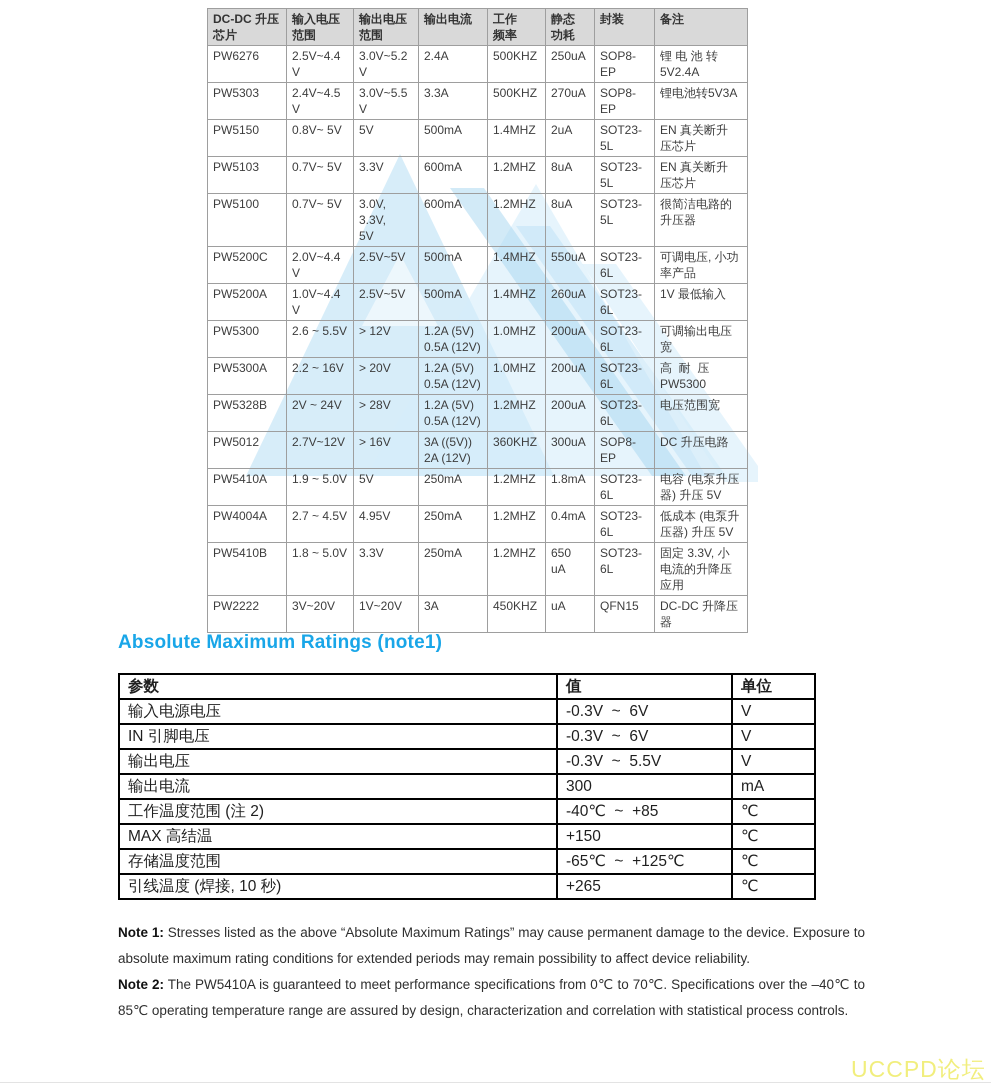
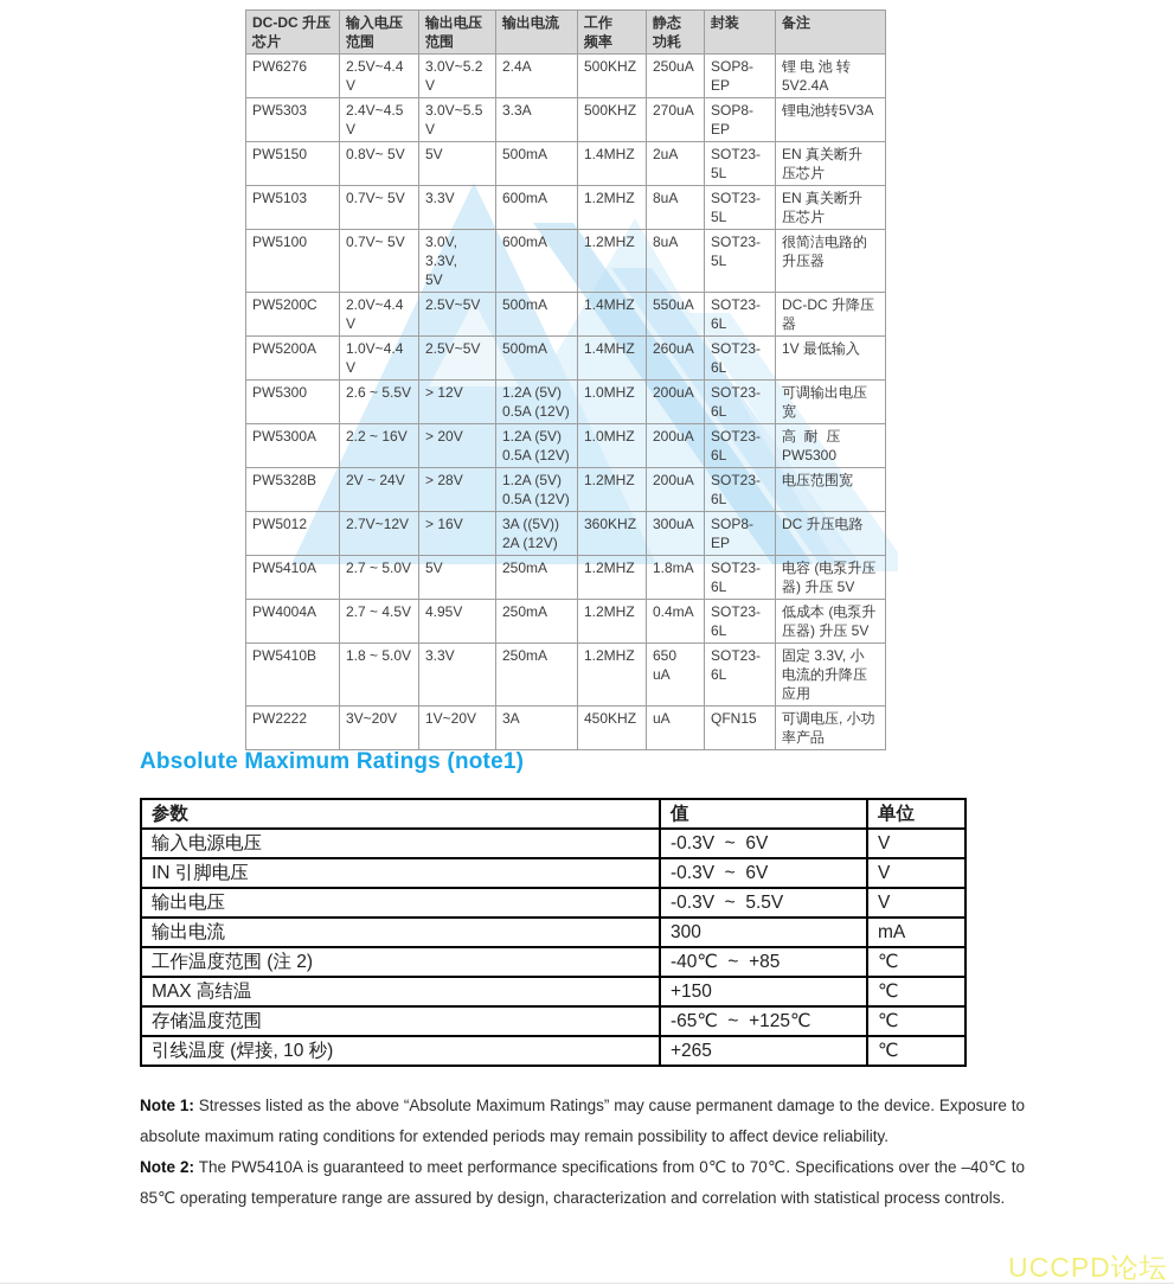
  DC-DC 升压 芯片	输入电压 范围	输出电压 范围	输出电流	工作 频率	静态 功耗	封装	备注
  PW6276	2.5V~4.4V	3.0V~5.2V	2.4A	500KHZ	250uA	SOP8-EP	锂 电 池 转 5V2.4A
  PW5303	2.4V~4.5V	3.0V~5.5V	3.3A	500KHZ	270uA	SOP8-EP	锂电池转5V3A
  PW5150	0.8V~ 5V	5V	500mA	1.4MHZ	2uA	SOT23-5L	EN 真关断升 压芯片
  PW5103	0.7V~ 5V	3.3V	600mA	1.2MHZ	8uA	SOT23-5L	EN 真关断升 压芯片
  PW5100	0.7V~ 5V	3.0V, 3.3V, 5V	600mA	1.2MHZ	8uA	SOT23-5L	很简洁电路的 升压器
- PW5200C	2.0V~4.4V	2.5V~5V	500mA	1.4MHZ	550uA	SOT23-6L	可调电压, 小功 率产品
+ PW5200C	2.0V~4.4V	2.5V~5V	500mA	1.4MHZ	550uA	SOT23-6L	DC-DC 升降压 器
  PW5200A	1.0V~4.4V	2.5V~5V	500mA	1.4MHZ	260uA	SOT23-6L	1V 最低输入
  PW5300	2.6 ~ 5.5V	> 12V	1.2A (5V) 0.5A (12V)	1.0MHZ	200uA	SOT23-6L	可调输出电压 宽
  PW5300A	2.2 ~ 16V	> 20V	1.2A (5V) 0.5A (12V)	1.0MHZ	200uA	SOT23-6L	高 耐 压 PW5300
  PW5328B	2V ~ 24V	> 28V	1.2A (5V) 0.5A (12V)	1.2MHZ	200uA	SOT23-6L	电压范围宽
  PW5012	2.7V~12V	> 16V	3A ((5V)) 2A (12V)	360KHZ	300uA	SOP8-EP	DC 升压电路
- PW5410A	1.9 ~ 5.0V	5V	250mA	1.2MHZ	1.8mA	SOT23-6L	电容 (电泵升压 器) 升压 5V
+ PW5410A	2.7 ~ 5.0V	5V	250mA	1.2MHZ	1.8mA	SOT23-6L	电容 (电泵升压 器) 升压 5V
  PW4004A	2.7 ~ 4.5V	4.95V	250mA	1.2MHZ	0.4mA	SOT23-6L	低成本 (电泵升 压器) 升压 5V
  PW5410B	1.8 ~ 5.0V	3.3V	250mA	1.2MHZ	650 uA	SOT23-6L	固定 3.3V, 小 电流的升降压 应用
- PW2222	3V~20V	1V~20V	3A	450KHZ	uA	QFN15	DC-DC 升降压 器
+ PW2222	3V~20V	1V~20V	3A	450KHZ	uA	QFN15	可调电压, 小功 率产品
  Absolute Maximum Ratings (note1)
  参数	值	单位
  输入电源电压	-0.3V ~ 6V	V
  IN 引脚电压	-0.3V ~ 6V	V
  输出电压	-0.3V ~ 5.5V	V
  输出电流	300	mA
  工作温度范围 (注 2)	-40℃ ~ +85	℃
  MAX 高结温	+150	℃
  存储温度范围	-65℃ ~ +125℃	℃
  引线温度 (焊接, 10 秒)	+265	℃
  Note 1: Stresses listed as the above “Absolute Maximum Ratings” may cause permanent damage to the device. Exposure to absolute maximum rating conditions for extended periods may remain possibility to affect device reliability.
  Note 2: The PW5410A is guaranteed to meet performance specifications from 0℃ to 70℃. Specifications over the –40℃ to 85℃ operating temperature range are assured by design, characterization and correlation with statistical process controls.
  UCCPD论坛
